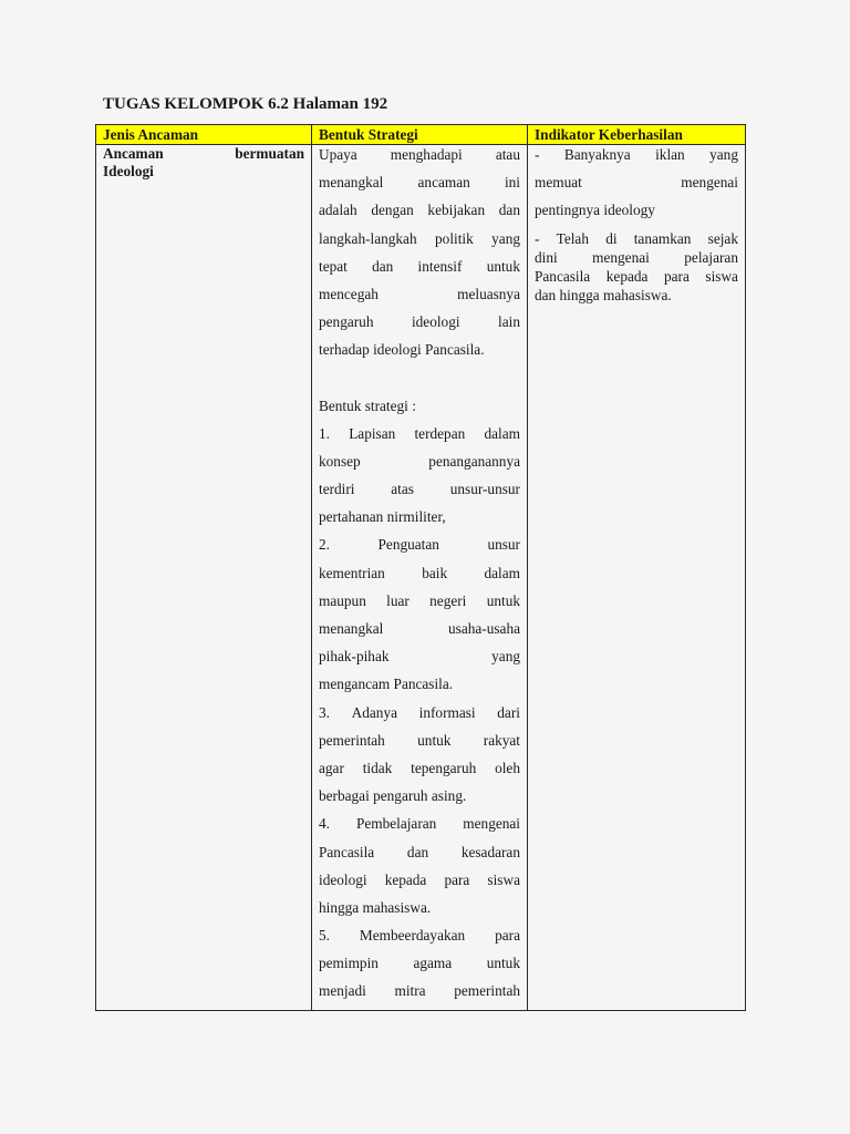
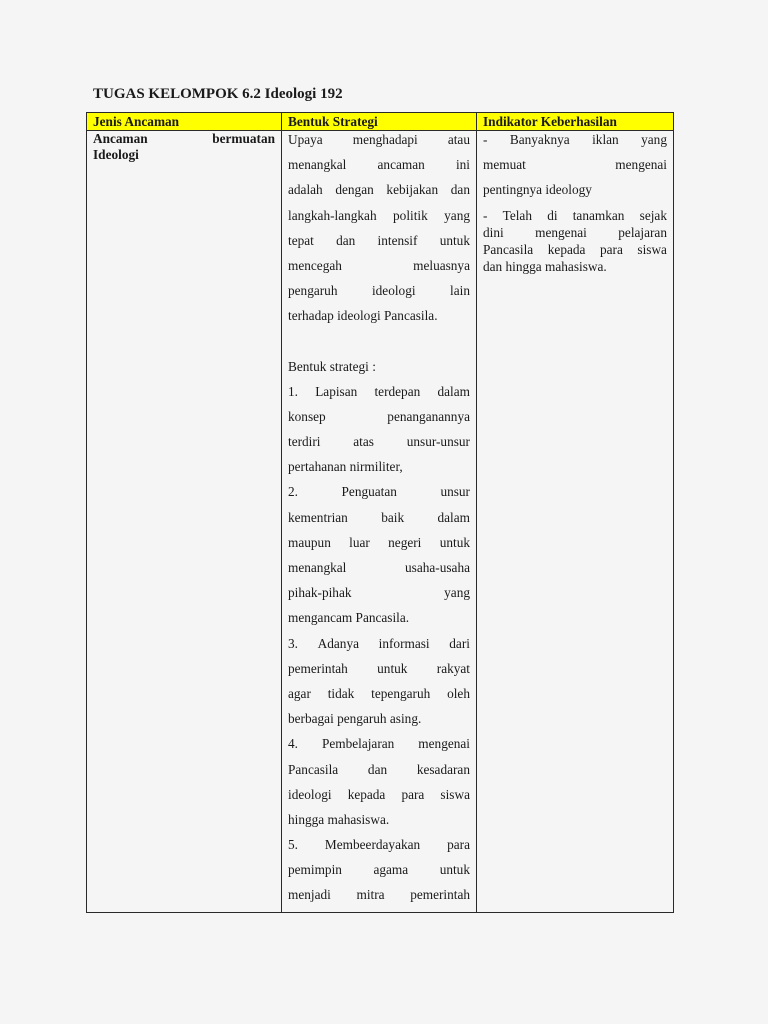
- TUGAS KELOMPOK 6.2 Halaman 192
+ TUGAS KELOMPOK 6.2 Ideologi 192
  Jenis Ancaman	Bentuk Strategi	Indikator Keberhasilan
  Ancaman bermuatan Ideologi	Upaya menghadapi ataumenangkal ancaman iniadalah dengan kebijakan danlangkah-langkah politik yangtepat dan intensif untukmencegah meluasnyapengaruh ideologi lainterhadap ideologi Pancasila. Bentuk strategi : 1. Lapisan terdepan dalamkonsep penanganannyaterdiri atas unsur-unsurpertahanan nirmiliter,2. Penguatan unsurkementrian baik dalammaupun luar negeri untukmenangkal usaha-usahapihak-pihak yangmengancam Pancasila.3. Adanya informasi daripemerintah untuk rakyatagar tidak tepengaruh olehberbagai pengaruh asing.4. Pembelajaran mengenaiPancasila dan kesadaranideologi kepada para siswahingga mahasiswa.5. Membeerdayakan parapemimpin agama untukmenjadi mitra pemerintah	- Banyaknya iklan yangmemuat mengenaipentingnya ideology - Telah di tanamkan sejakdini mengenai pelajaranPancasila kepada para siswadan hingga mahasiswa.
